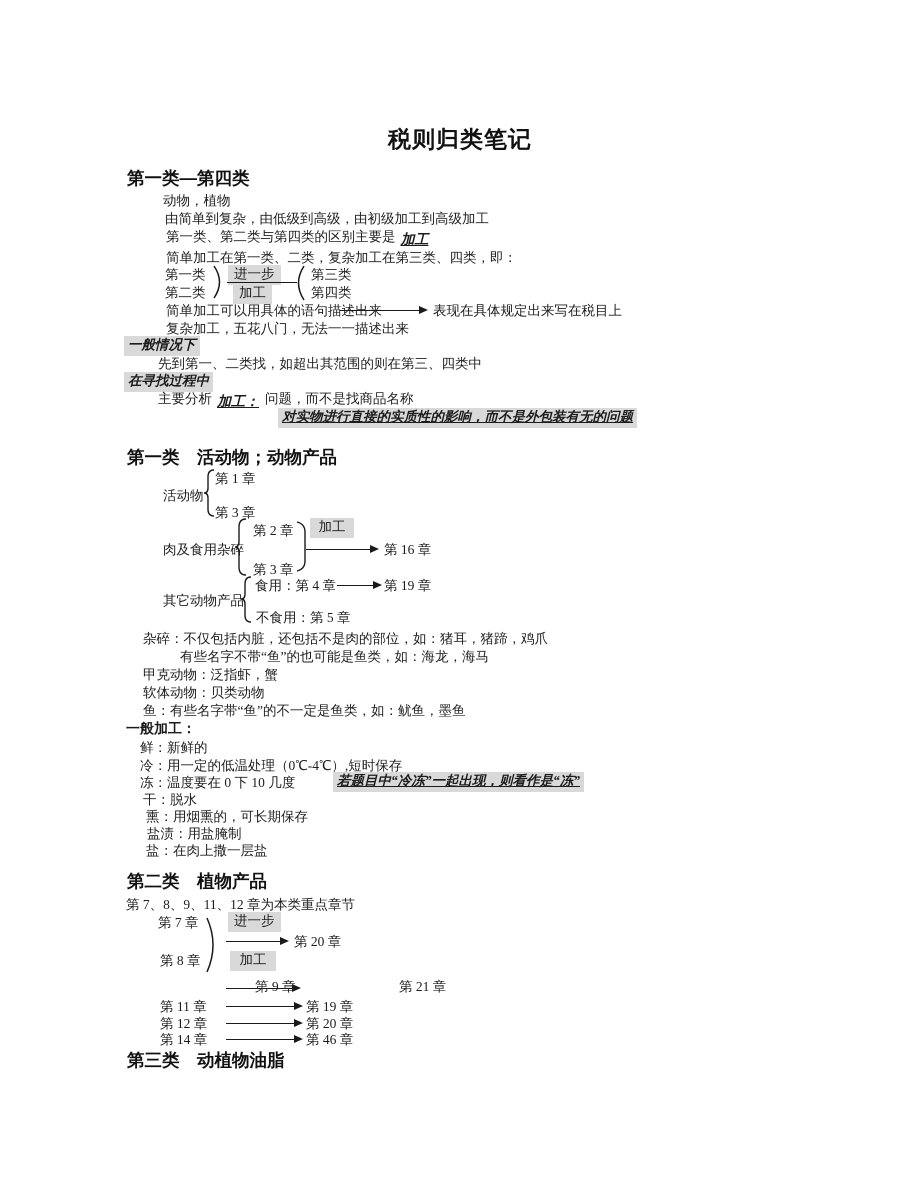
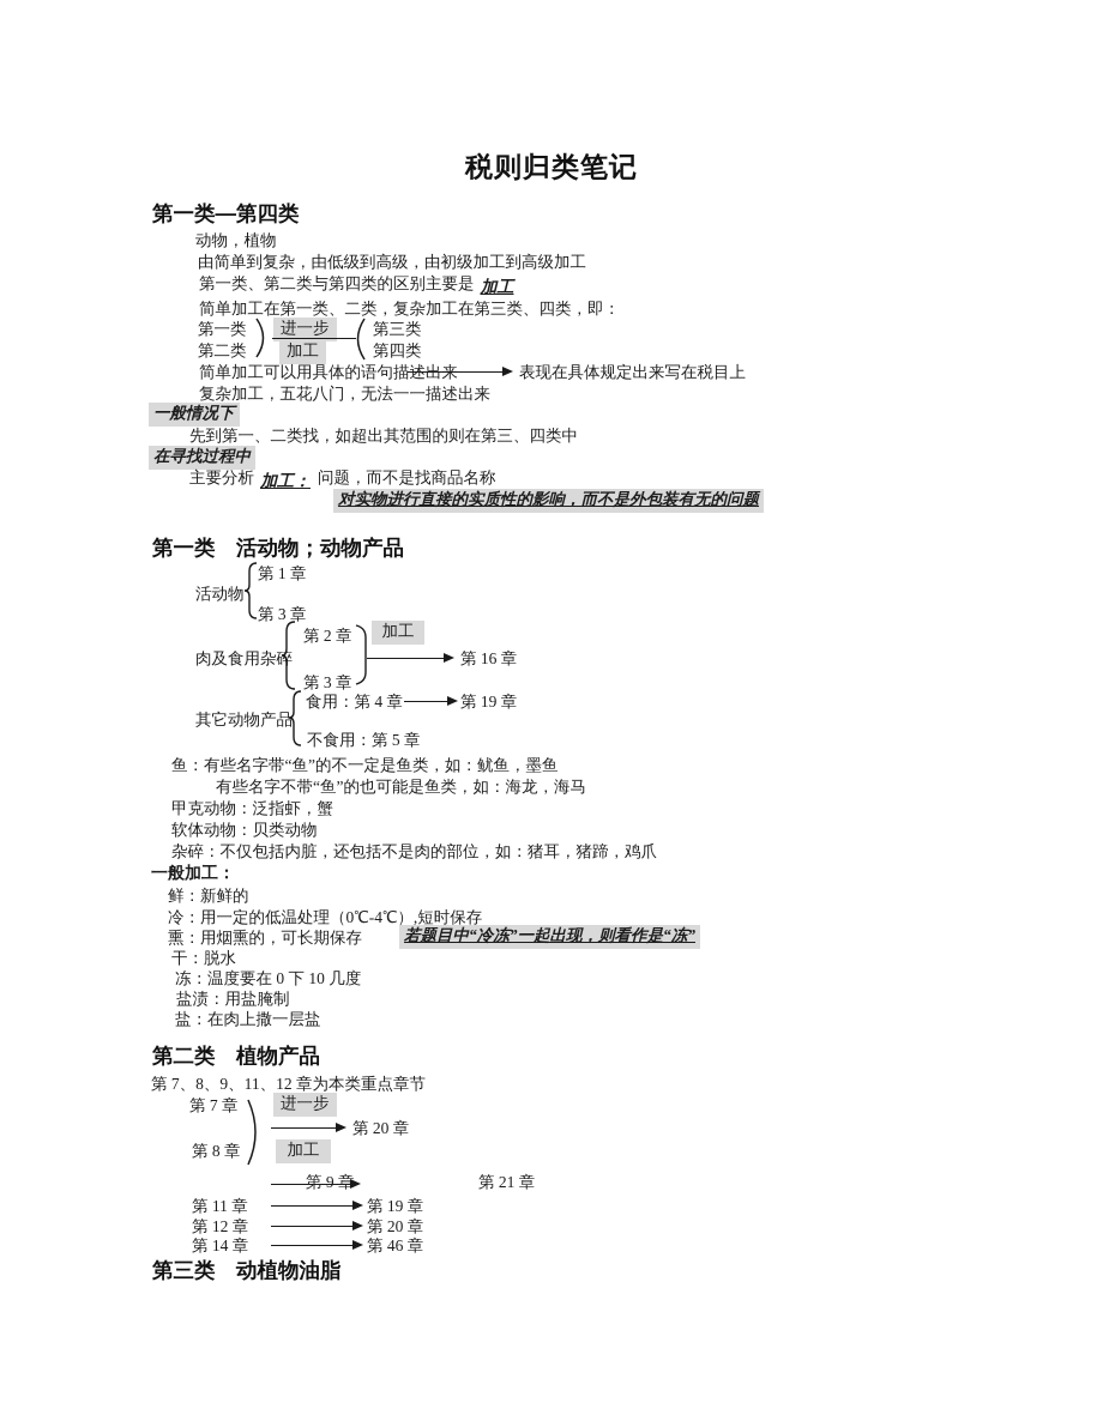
  税则归类笔记
  第一类—第四类
  动物，植物
  由简单到复杂，由低级到高级，由初级加工到高级加工
  第一类、第二类与第四类的区别主要是 加工
  简单加工在第一类、二类，复杂加工在第三类、四类，即：
  第一类
  第二类
  进一步
  加工
  第三类
  第四类
  简单加工可以用具体的语句描述出来
  表现在具体规定出来写在税目上
  复杂加工，五花八门，无法一一描述出来
  一般情况下
  先到第一、二类找，如超出其范围的则在第三、四类中
  在寻找过程中
  主要分析 加工： 问题，而不是找商品名称
  对实物进行直接的实质性的影响，而不是外包装有无的问题
  第一类 活动物；动物产品
  第 1 章
  活动物
  第 3 章
  第 2 章
  加工
  肉及食用杂碎
  第 16 章
  第 3 章
  食用：第 4 章
  第 19 章
  其它动物产品
  不食用：第 5 章
- 杂碎：不仅包括内脏，还包括不是肉的部位，如：猪耳，猪蹄，鸡爪
+ 鱼：有些名字带“鱼”的不一定是鱼类，如：鱿鱼，墨鱼
  有些名字不带“鱼”的也可能是鱼类，如：海龙，海马
  甲克动物：泛指虾，蟹
  软体动物：贝类动物
- 鱼：有些名字带“鱼”的不一定是鱼类，如：鱿鱼，墨鱼
+ 杂碎：不仅包括内脏，还包括不是肉的部位，如：猪耳，猪蹄，鸡爪
  一般加工：
  鲜：新鲜的
  冷：用一定的低温处理（0℃-4℃）,短时保存
- 冻：温度要在 0 下 10 几度
+ 熏：用烟熏的，可长期保存
  若题目中“冷冻”一起出现，则看作是“冻”
  干：脱水
- 熏：用烟熏的，可长期保存
+ 冻：温度要在 0 下 10 几度
  盐渍：用盐腌制
  盐：在肉上撒一层盐
  第二类 植物产品
  第 7、8、9、11、12 章为本类重点章节
  第 7 章
  进一步
  第 20 章
  第 8 章
  加工
  第 9 章
  第 21 章
  第 11 章
  第 19 章
  第 12 章
  第 20 章
  第 14 章
  第 46 章
  第三类 动植物油脂
